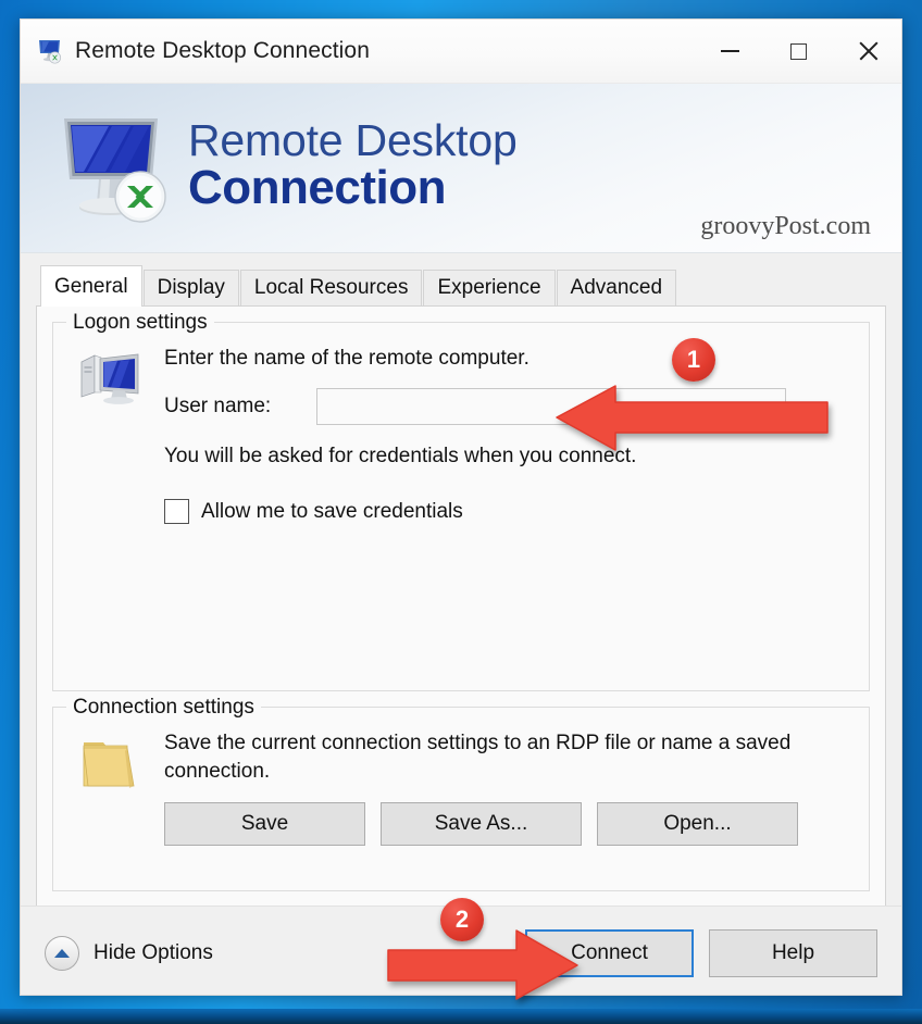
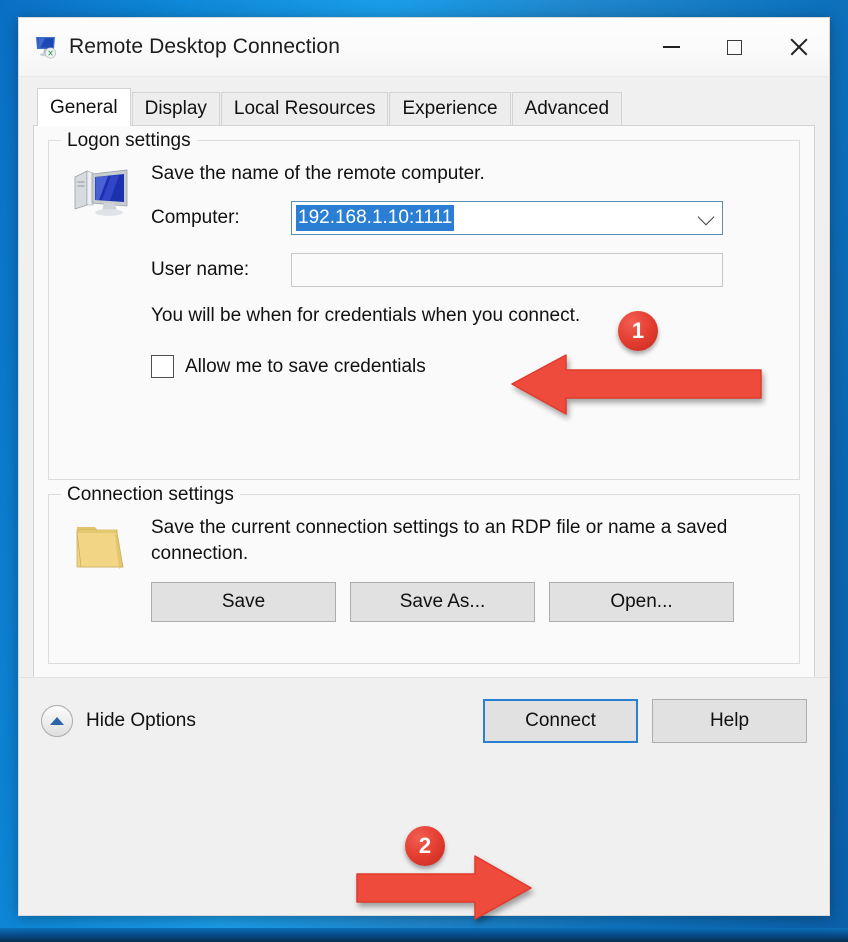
  Remote Desktop Connection
- Remote Desktop
- Connection
- groovyPost.com
  General
  Display
  Local Resources
  Experience
  Advanced
  Logon settings
- Enter the name of the remote computer.
+ Save the name of the remote computer.
+ Computer:
+ 192.168.1.10:1111
  User name:
- You will be asked for credentials when you connect.
+ You will be when for credentials when you connect.
  Allow me to save credentials
  Connection settings
  Save the current connection settings to an RDP file or name a saved connection.
  Save
  Save As...
  Open...
  Hide Options
  Connect
  Help
  1
  2
